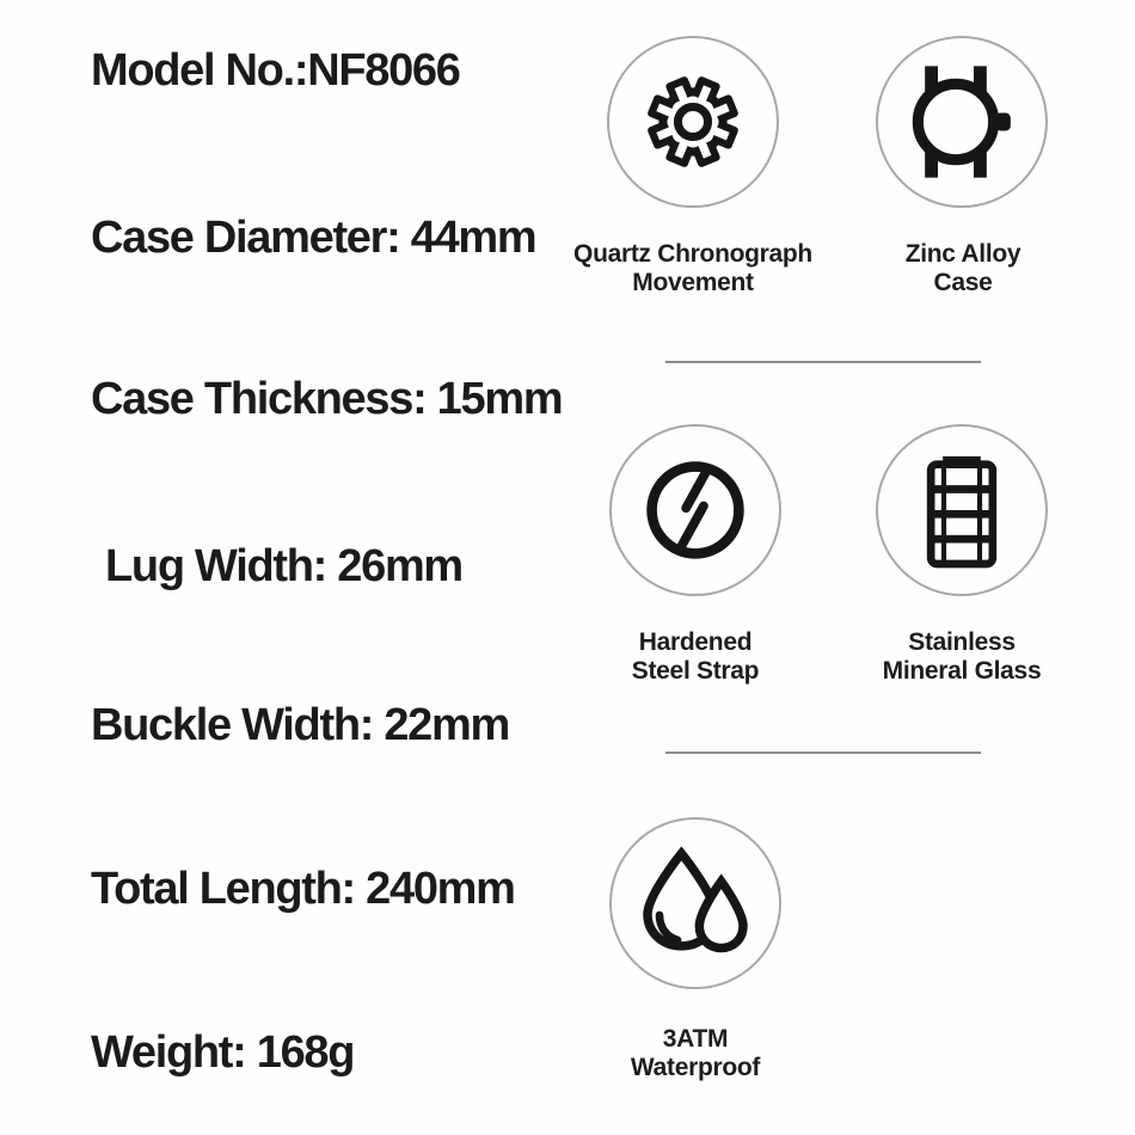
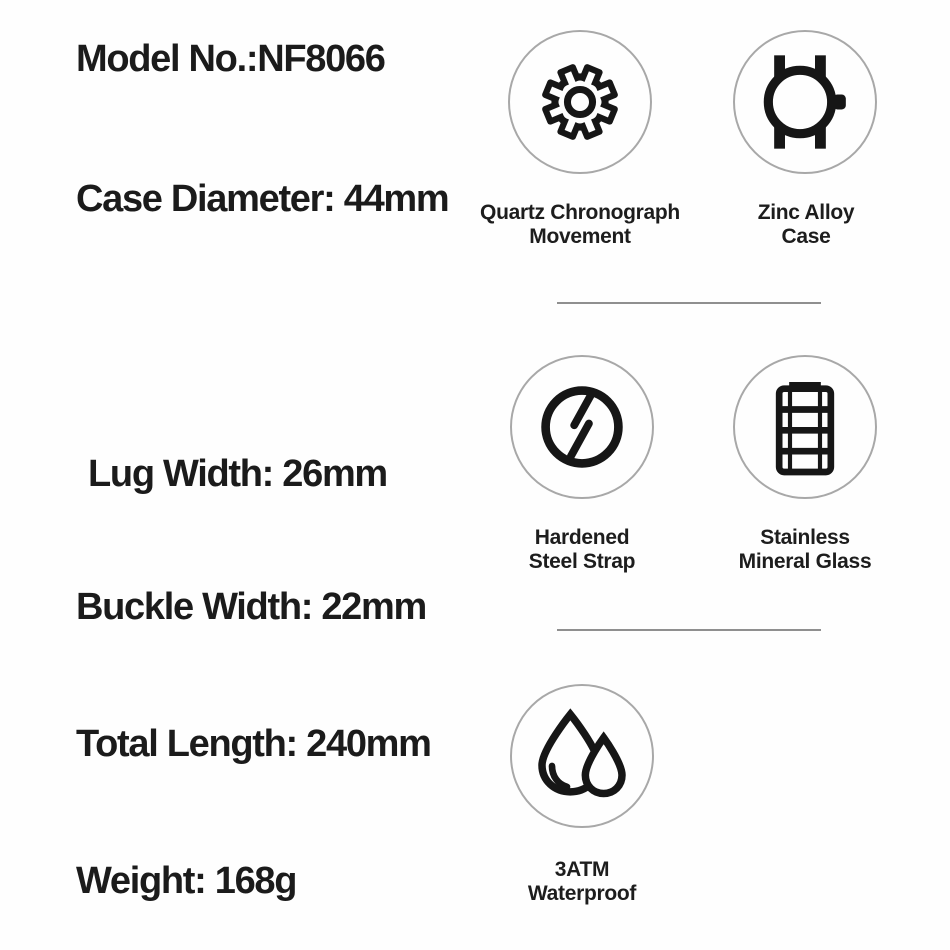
  Model No.:NF8066
  Case Diameter: 44mm
- Case Thickness: 15mm
  Lug Width: 26mm
  Buckle Width: 22mm
  Total Length: 240mm
  Weight: 168g
  Quartz Chronograph
  Movement
  Zinc Alloy
  Case
  Hardened
  Steel Strap
  Stainless
  Mineral Glass
  3ATM
  Waterproof
